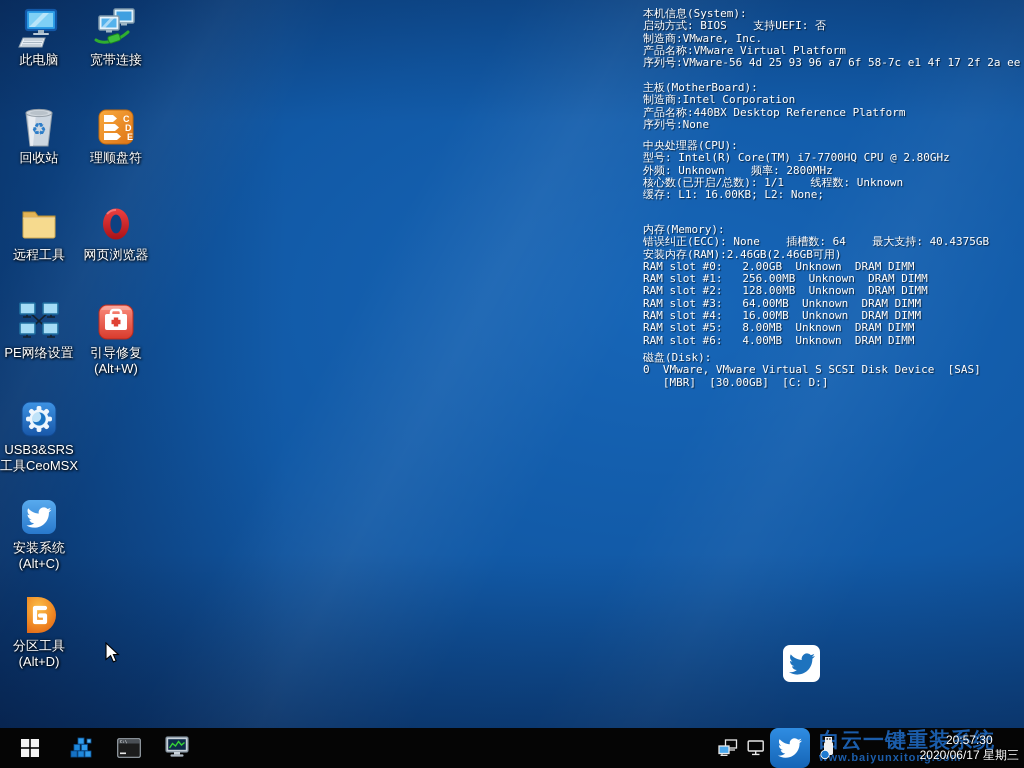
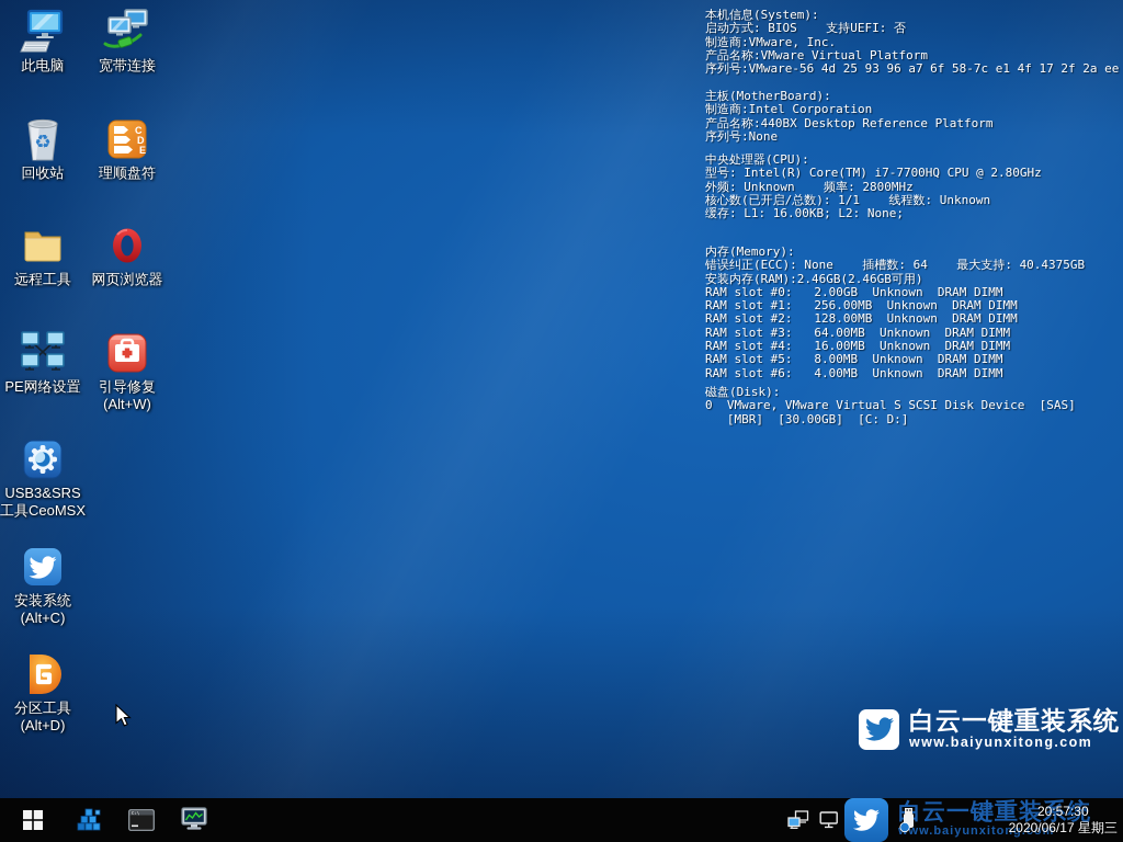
  此电脑
  宽带连接
  ♻
  回收站
  C
  D
  E
  理顺盘符
  远程工具
  网页浏览器
  PE网络设置
  引导修复
  (Alt+W)
  USB3&SRS
  工具CeoMSX
  安装系统
  (Alt+C)
  分区工具
  (Alt+D)
  本机信息(System):
  启动方式: BIOS 支持UEFI: 否
  制造商:VMware, Inc.
  产品名称:VMware Virtual Platform
  序列号:VMware-56 4d 25 93 96 a7 6f 58-7c e1 4f 17 2f 2a ee
  主板(MotherBoard):
  制造商:Intel Corporation
  产品名称:440BX Desktop Reference Platform
  序列号:None
  中央处理器(CPU):
  型号: Intel(R) Core(TM) i7-7700HQ CPU @ 2.80GHz
  外频: Unknown 频率: 2800MHz
  核心数(已开启/总数): 1/1 线程数: Unknown
  缓存: L1: 16.00KB; L2: None;
  内存(Memory):
  错误纠正(ECC): None 插槽数: 64 最大支持: 40.4375GB
  安装内存(RAM):2.46GB(2.46GB可用)
  RAM slot #0: 2.00GB Unknown DRAM DIMM
  RAM slot #1: 256.00MB Unknown DRAM DIMM
  RAM slot #2: 128.00MB Unknown DRAM DIMM
  RAM slot #3: 64.00MB Unknown DRAM DIMM
  RAM slot #4: 16.00MB Unknown DRAM DIMM
  RAM slot #5: 8.00MB Unknown DRAM DIMM
  RAM slot #6: 4.00MB Unknown DRAM DIMM
  磁盘(Disk):
  0 VMware, VMware Virtual S SCSI Disk Device [SAS]
  [MBR] [30.00GB] [C: D:]
+ 白云一键重装系统
+ www.baiyunxitong.com
  云一键重装系统
  ww.baiyunxitong.com
  20:57:30
  2020/06/17 星期三
